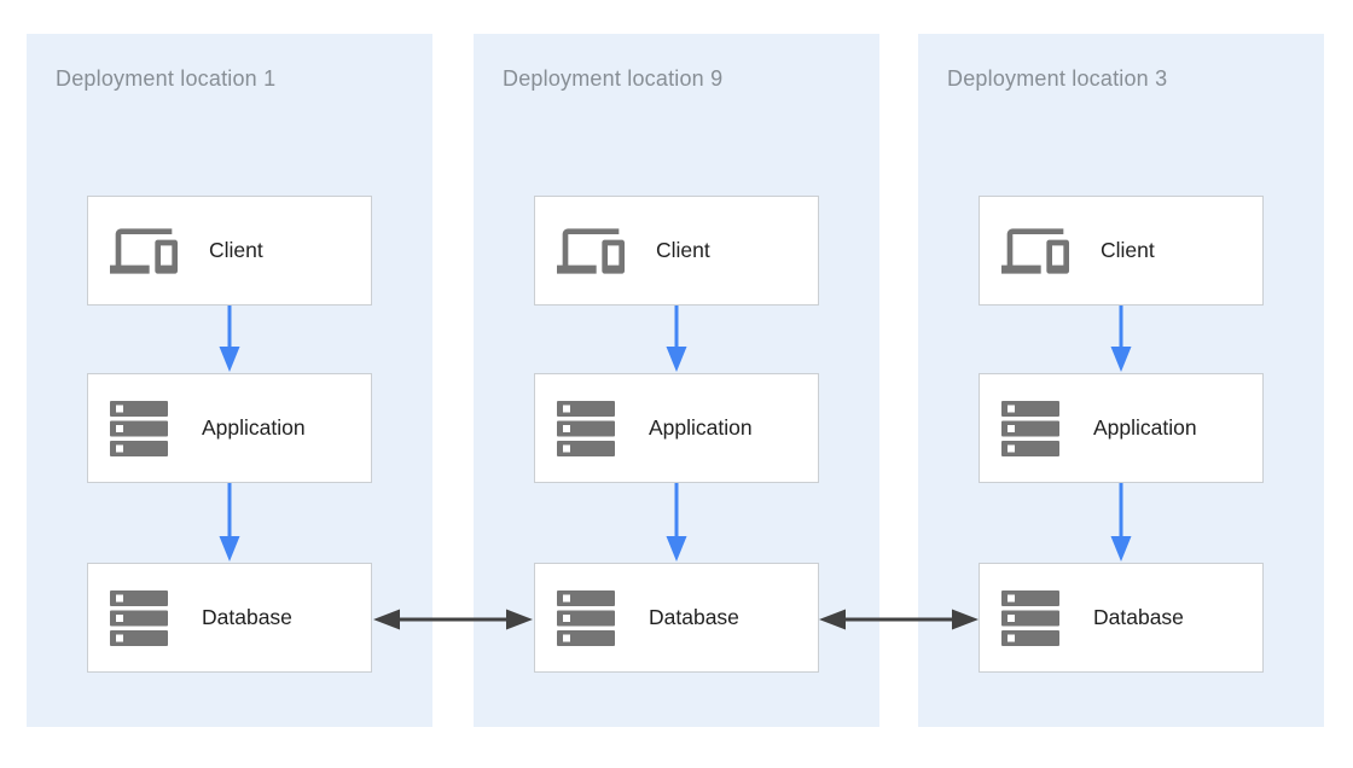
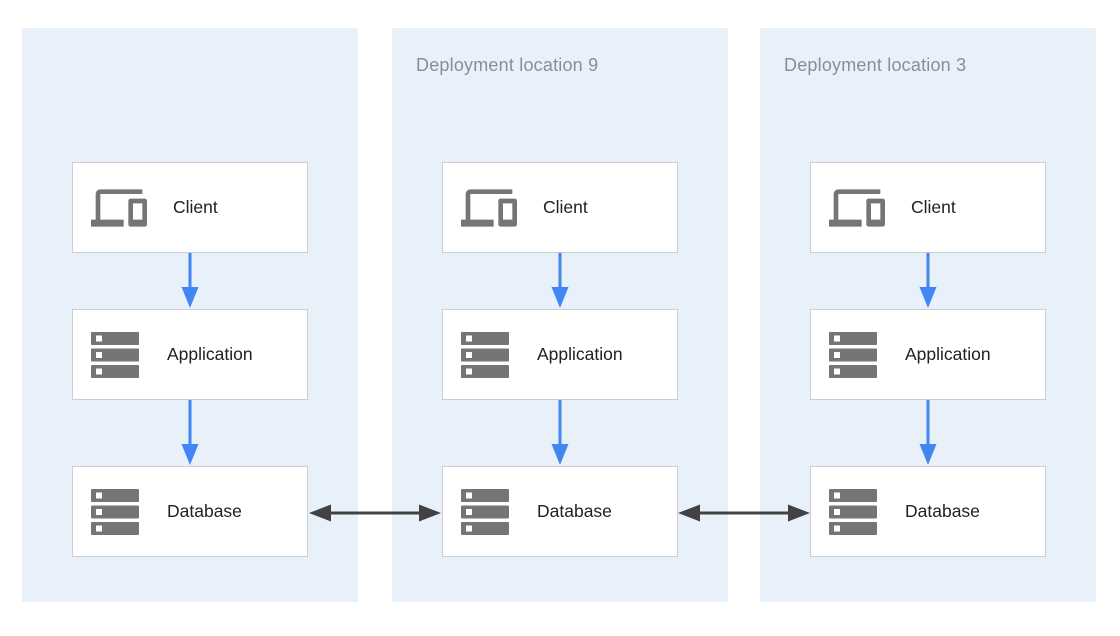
- Deployment location 1
  Client
  Application
  Database
  Deployment location 9
  Client
  Application
  Database
  Deployment location 3
  Client
  Application
  Database
